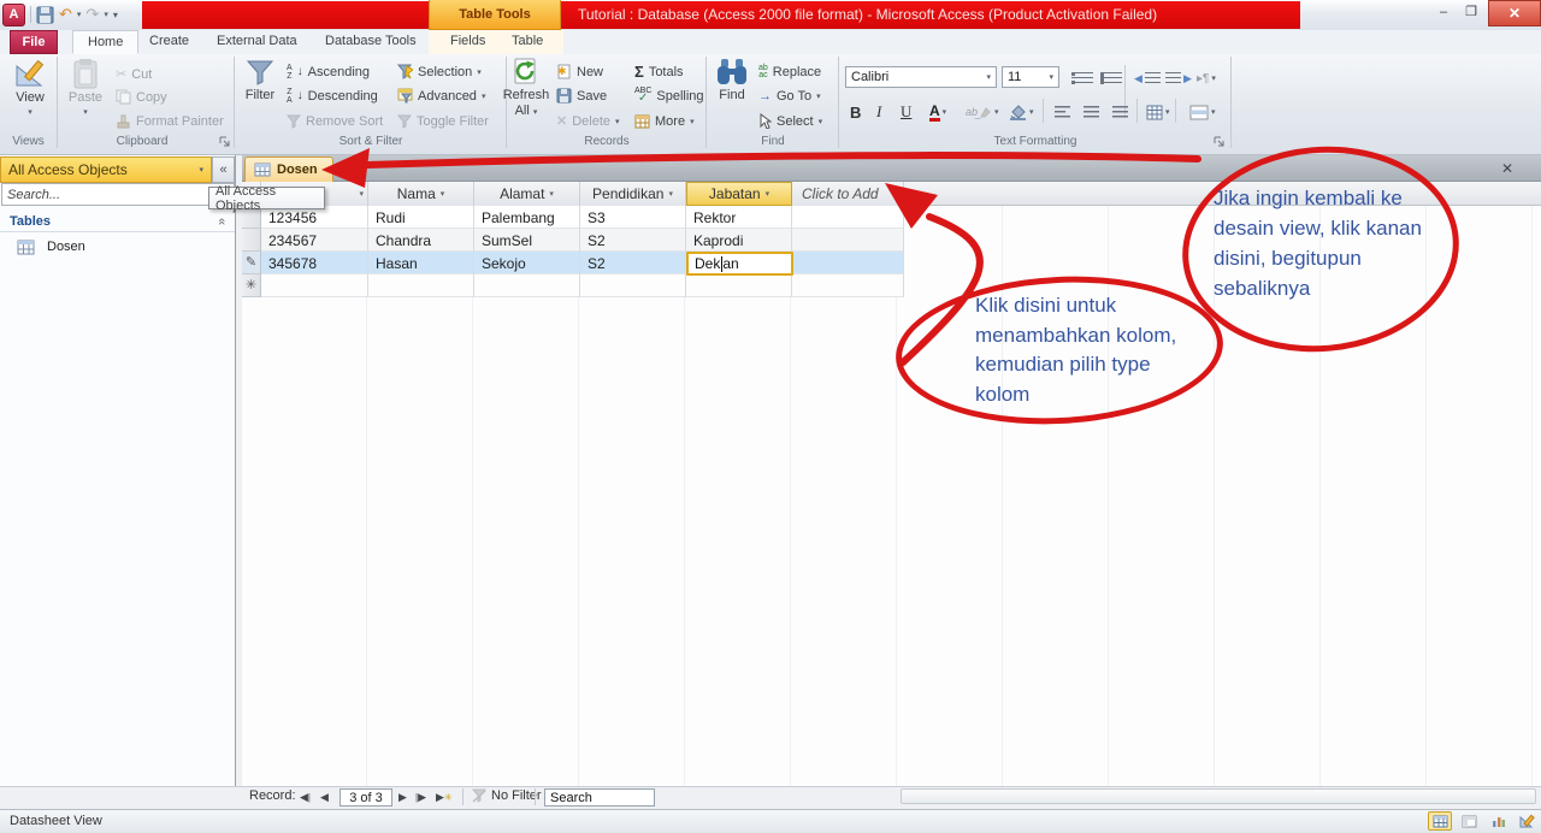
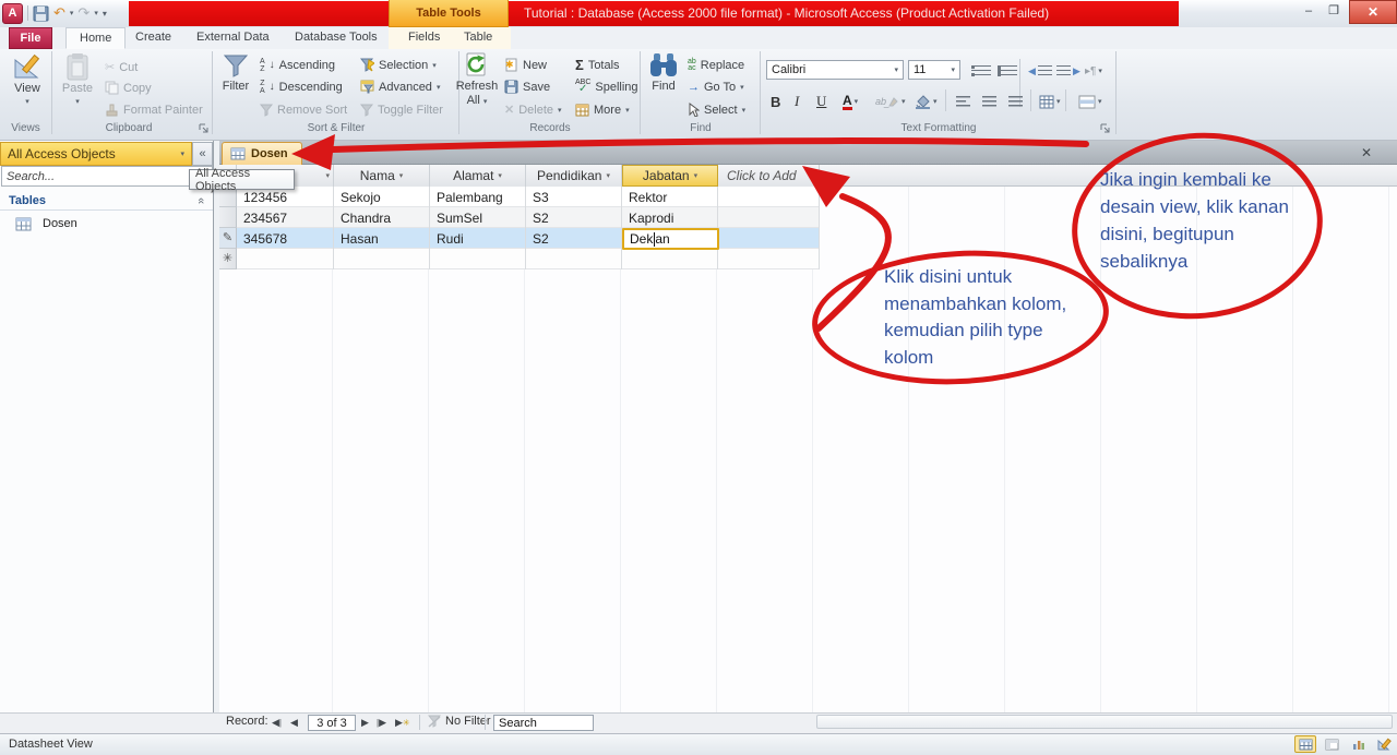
  A
  ↶
  ↷
  ▾
  Table Tools
  Tutorial : Database (Access 2000 file format) - Microsoft Access (Product Activation Failed)
  –
  ❐
  ✕
  File
  Home
  Create
  External Data
  Database Tools
  Fields
  Table
  View
  Views
  Paste
  ✂
  Cut
  Copy
  Format Painter
  Clipboard
  Filter
  ↓
  Ascending
  ↓
  Descending
  Remove Sort
  Selection
  Advanced
  Toggle Filter
  Sort & Filter
  Refresh
  All
  ✱
  New
  Save
  ✕
  Delete
  Σ
  Totals
  ✓
  Spelling
  More
  Records
  Find
  Replace
  →
  Go To
  Select
  Find
  Calibri
  11
  ◀
  ▶
  ▸¶
  B
  I
  U
  A
  ab͟
  Text Formatting
  All Access Objects
  «
  Search...
  Tables
  Dosen
  Dosen
  ✕
  Nama
  Alamat
  Pendidikan
  Jabatan
  Click to Add
  ✎
  ✳
  123456
- Rudi
+ Sekojo
  Palembang
  S3
  Rektor
  234567
  Chandra
  SumSel
  S2
  Kaprodi
  345678
  Hasan
- Sekojo
+ Rudi
  S2
  Dek
  an
  All Access Objects
  Record:
  ◀|
  ◀
  3 of 3
  ▶
  |▶
  ▶✳
  No Filter
  Search
  Datasheet View
  Jika ingin kembali ke
  desain view, klik kanan
  disini, begitupun
  sebaliknya
  Klik disini untuk
  menambahkan kolom,
  kemudian pilih type
  kolom
